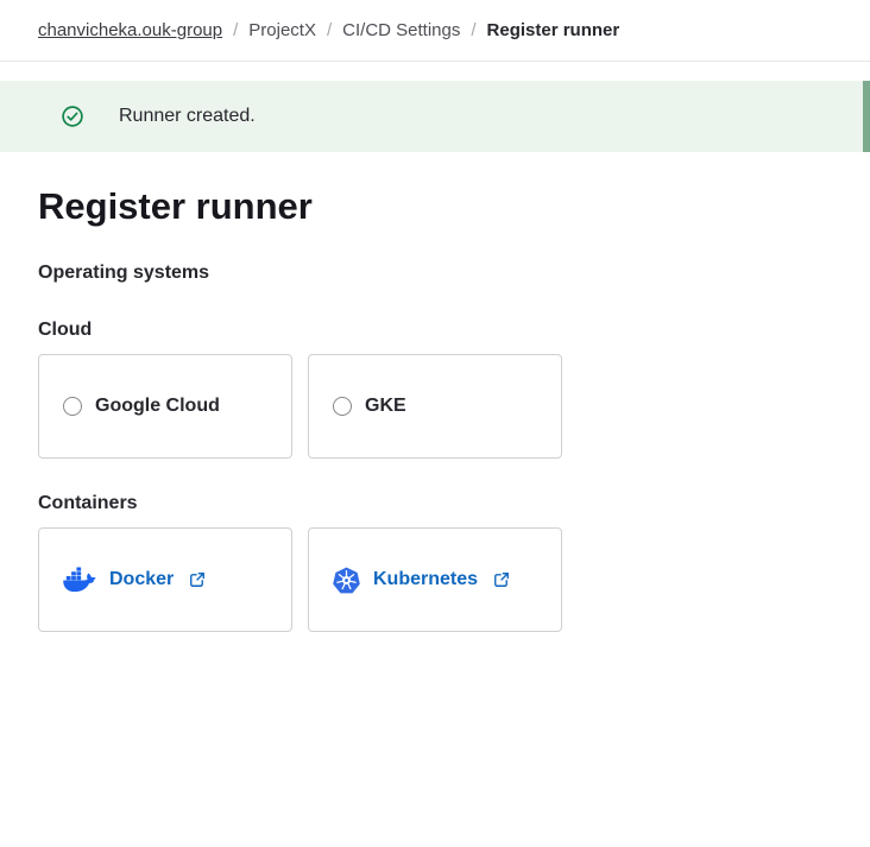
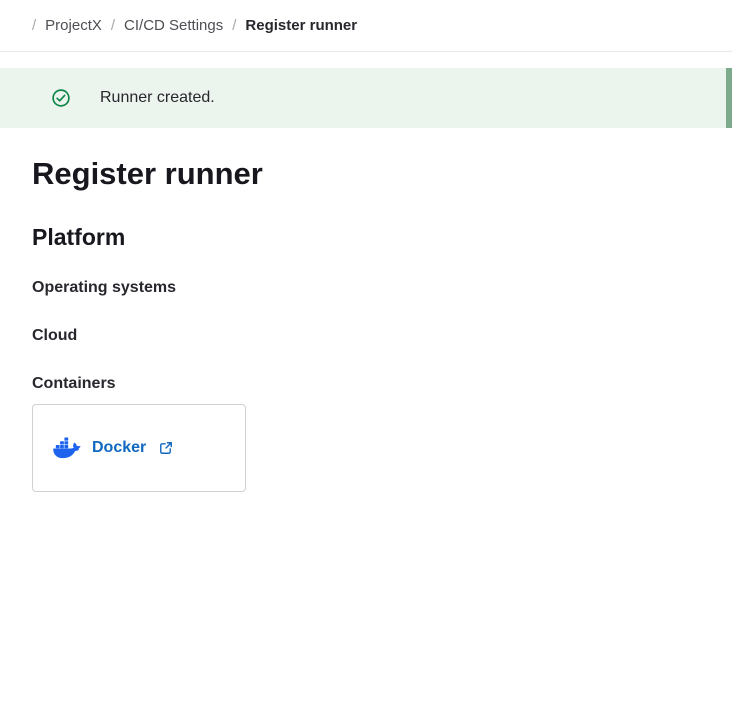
- chanvicheka.ouk-group
  /
  ProjectX
  /
  CI/CD Settings
  /
  Register runner
  Runner created.
  Register runner
+ Platform
  Operating systems
  Cloud
- Google Cloud
- GKE
  Containers
  Docker
- Kubernetes
